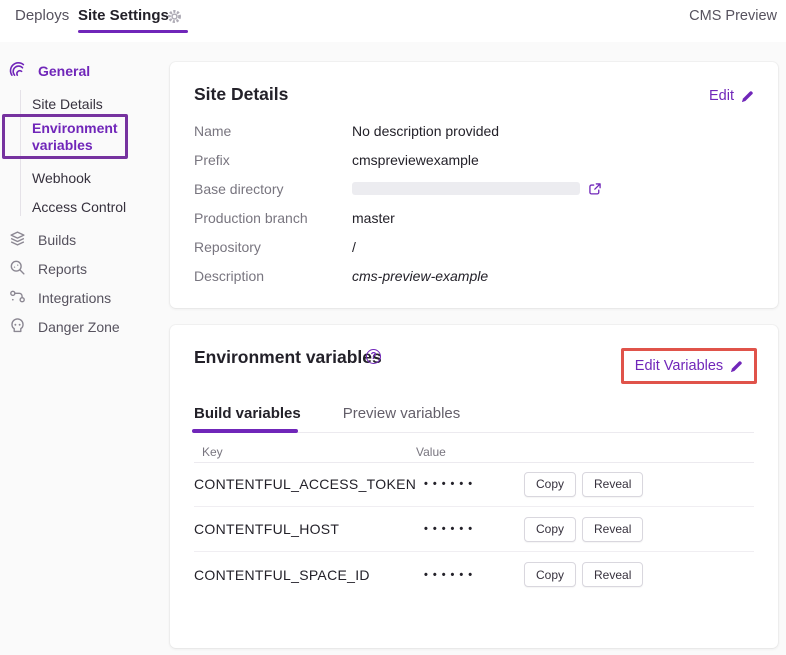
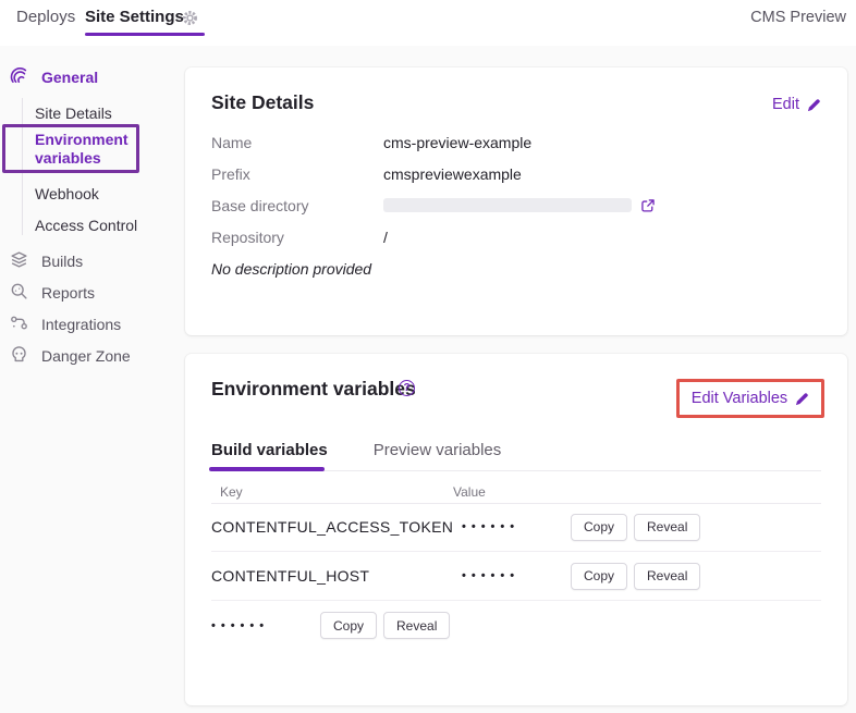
  Deploys
  Site Settings
  CMS Preview
  General
  Site Details
  Environment variables
  Webhook
  Access Control
  Builds
  Reports
  Integrations
  Danger Zone
  Site Details
  Edit
  Name
- No description provided
+ cms-preview-example
  Prefix
  cmspreviewexample
  Base directory
- Production branch
- master
  Repository
  /
- Description
- cms-preview-example
+ No description provided
  Environment variables
  ?
  Edit Variables
  Build variables
  Preview variables
  Key
  Value
  CONTENTFUL_ACCESS_TOKEN
  ••••••
  Copy
  Reveal
  CONTENTFUL_HOST
  ••••••
  Copy
  Reveal
- CONTENTFUL_SPACE_ID
  ••••••
  Copy
  Reveal
